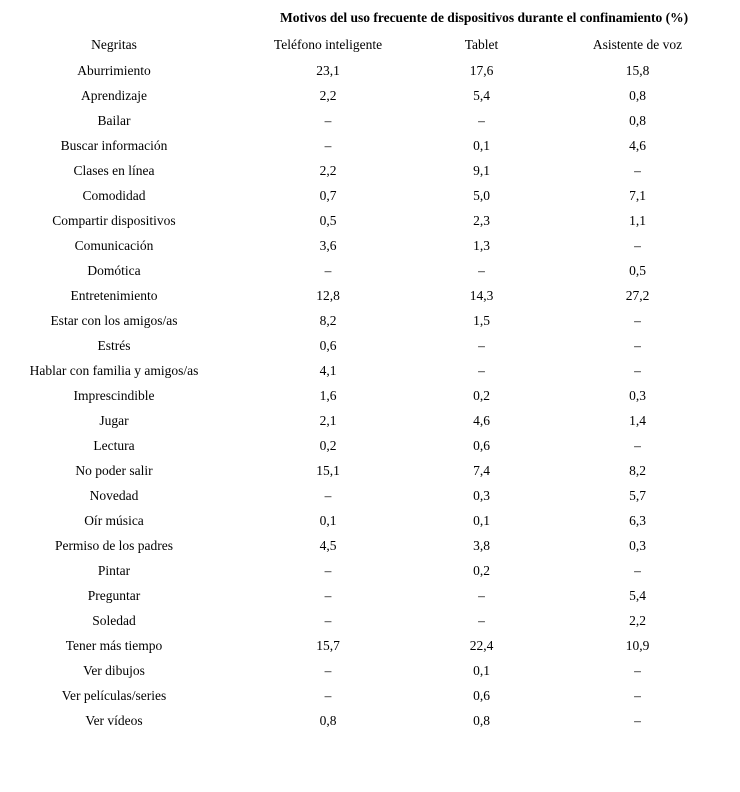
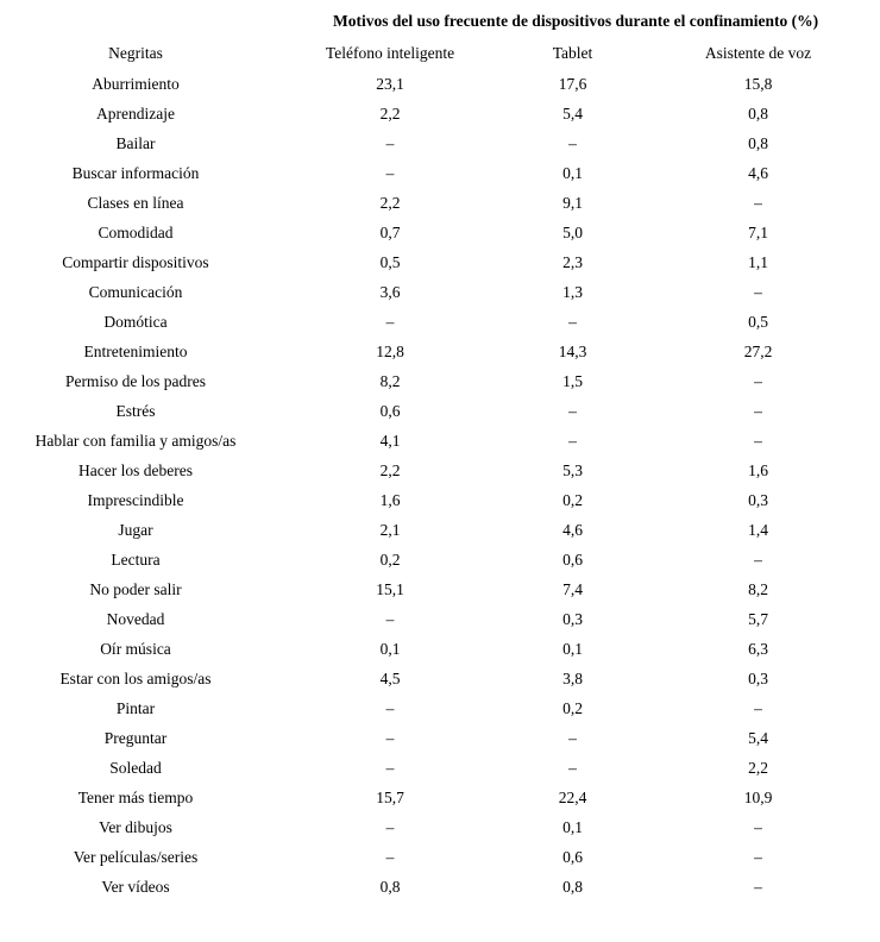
  	Motivos del uso frecuente de dispositivos durante el confinamiento (%)
  Negritas	Teléfono inteligente	Tablet	Asistente de voz
  Aburrimiento	23,1	17,6	15,8
  Aprendizaje	2,2	5,4	0,8
  Bailar	–	–	0,8
  Buscar información	–	0,1	4,6
  Clases en línea	2,2	9,1	–
  Comodidad	0,7	5,0	7,1
  Compartir dispositivos	0,5	2,3	1,1
  Comunicación	3,6	1,3	–
  Domótica	–	–	0,5
  Entretenimiento	12,8	14,3	27,2
- Estar con los amigos/as	8,2	1,5	–
+ Permiso de los padres	8,2	1,5	–
  Estrés	0,6	–	–
  Hablar con familia y amigos/as	4,1	–	–
+ Hacer los deberes	2,2	5,3	1,6
  Imprescindible	1,6	0,2	0,3
  Jugar	2,1	4,6	1,4
  Lectura	0,2	0,6	–
  No poder salir	15,1	7,4	8,2
  Novedad	–	0,3	5,7
  Oír música	0,1	0,1	6,3
- Permiso de los padres	4,5	3,8	0,3
+ Estar con los amigos/as	4,5	3,8	0,3
  Pintar	–	0,2	–
  Preguntar	–	–	5,4
  Soledad	–	–	2,2
  Tener más tiempo	15,7	22,4	10,9
  Ver dibujos	–	0,1	–
  Ver películas/series	–	0,6	–
  Ver vídeos	0,8	0,8	–
